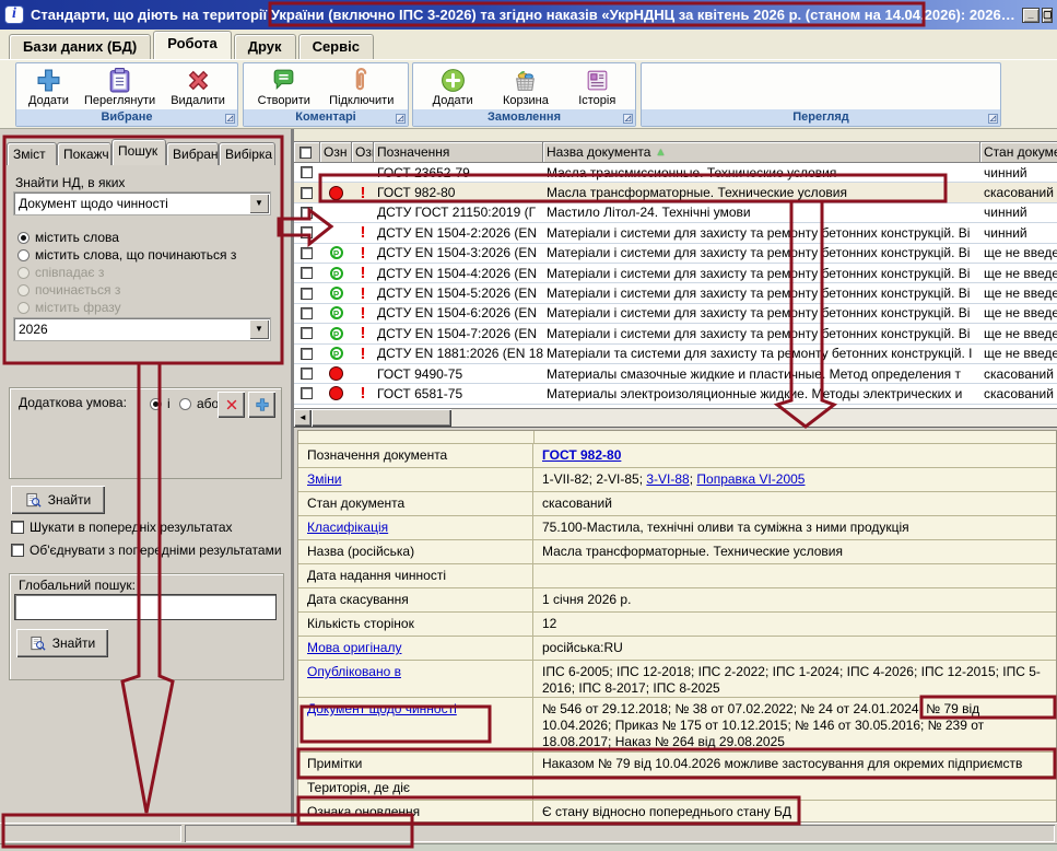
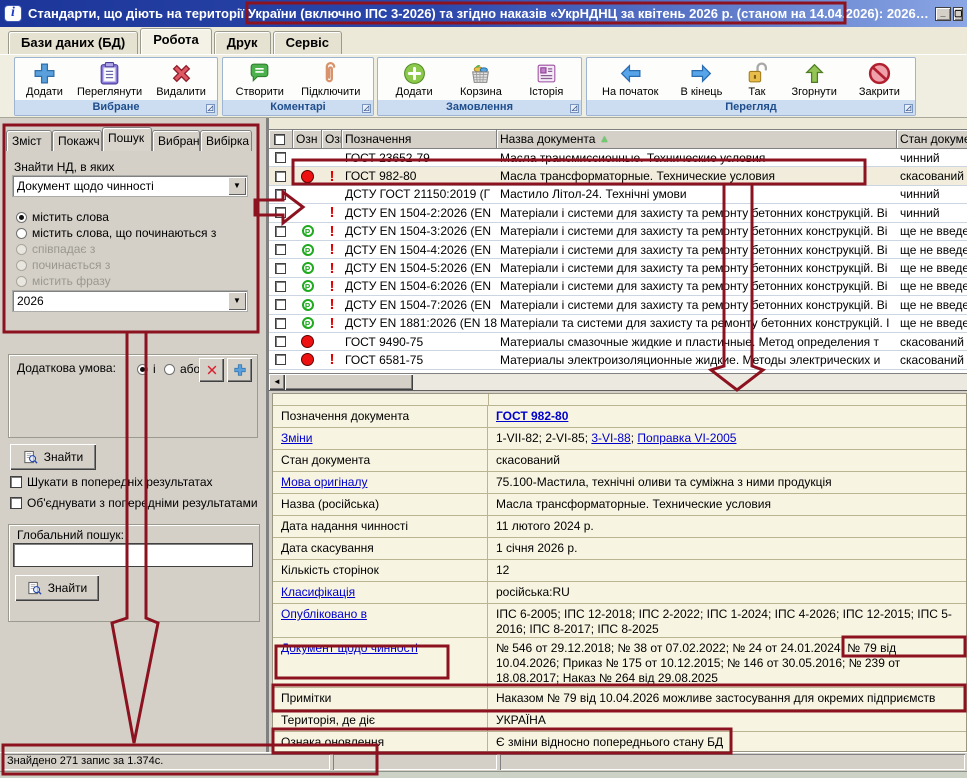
  i
  Стандарти, що діють на території України (включно ІПС 3-2026) та згідно наказів «УкрНДНЦ за квітень 2026 р. (станом на 14.042026): 2026-04
  _
  ▢
  Бази даних (БД)
  Робота
  Друк
  Сервіс
  Додати
  Переглянути
  Видалити
  Вибране
  Створити
  Підключити
  Коментарі
  Додати
  Корзина
  Історія
  Замовлення
+ На початок
+ В кінець
+ Так
+ Згорнути
+ Закрити
  Перегляд
  Зміст
  Покажч
  Пошук
  Вибран
  Вибірка
  Знайти НД, в яких
  Документ щодо чинності
  ▼
  містить слова
  містить слова, що починаються з
  співпадає з
  починається з
  містить фразу
  2026
  ▼
  Додаткова умова:
  і
  або
  Знайти
  Шукати в попередніх результатах
  Об'єднувати з попередніми результатами
  Глобальний пошук:
  Знайти
  Озн
  Позначення
  Назва документа
  ▲
  ГОСТ 23652-79
  Масла трансмиссионные. Технические условия
  чинний
  !
  ГОСТ 982-80
  Масла трансформаторные. Технические условия
  скасований
  ДСТУ ГОСТ 21150:2019 (Г
  Мастило Літол-24. Технічні умови
  чинний
  !
  ДСТУ EN 1504-2:2026 (EN
  Матеріали і системи для захисту та ремонту бетонних конструкцій. Ві
  чинний
  P
  !
  ДСТУ EN 1504-3:2026 (EN
  Матеріали і системи для захисту та ремонту бетонних конструкцій. Ві
  ще не введе
  P
  !
  ДСТУ EN 1504-4:2026 (EN
  Матеріали і системи для захисту та ремонту бетонних конструкцій. Ві
  ще не введе
  P
  !
  ДСТУ EN 1504-5:2026 (EN
  Матеріали і системи для захисту та ремонту бетонних конструкцій. Ві
  ще не введе
  P
  !
  ДСТУ EN 1504-6:2026 (EN
  Матеріали і системи для захисту та ремонту бетонних конструкцій. Ві
  ще не введе
  P
  !
  ДСТУ EN 1504-7:2026 (EN
  Матеріали і системи для захисту та ремонту бетонних конструкцій. Ві
  ще не введе
  P
  !
  ДСТУ EN 1881:2026 (EN 18
  Матеріали та системи для захисту та ремонту бетонних конструкцій. І
  ще не введе
  ГОСТ 9490-75
  Материалы смазочные жидкие и пластичные. Метод определения т
  скасований
  !
  ГОСТ 6581-75
  Материалы электроизоляционные жидкие. Методы электрических и
  скасований
  ◄
  Позначення документа
  ГОСТ 982-80
  Зміни
  1-VII-82; 2-VI-85; 3-VI-88; Поправка VI-2005
  Стан документа
  скасований
- Класифікація
+ Мова оригіналу
  75.100-Мастила, технічні оливи та суміжна з ними продукція
  Назва (російська)
  Масла трансформаторные. Технические условия
  Дата надання чинності
+ 11 лютого 2024 р.
  Дата скасування
  1 січня 2026 р.
  Кількість сторінок
  12
- Мова оригіналу
+ Класифікація
  російська:RU
  Опубліковано в
  ІПС 6-2005; ІПС 12-2018; ІПС 2-2022; ІПС 1-2024; ІПС 4-2026; ІПС 12-2015; ІПС 5-2016; ІПС 8-2017; ІПС 8-2025
  Документ щодо чинності
  № 546 от 29.12.2018; № 38 от 07.02.2022; № 24 от 24.01.2024 № 79 від 10.04.2026; Приказ № 175 от 10.12.2015; № 146 от 30.05.2016; № 239 от 18.08.2017; Наказ № 264 від 29.08.2025
  Примітки
  Наказом № 79 від 10.04.2026 можливе застосування для окремих підприємств
  Територія, де діє
+ УКРАЇНА
  Ознака оновлення
- Є стану відносно попереднього стану БД
+ Є зміни відносно попереднього стану БД
+ Знайдено 271 запис за 1.374с.
